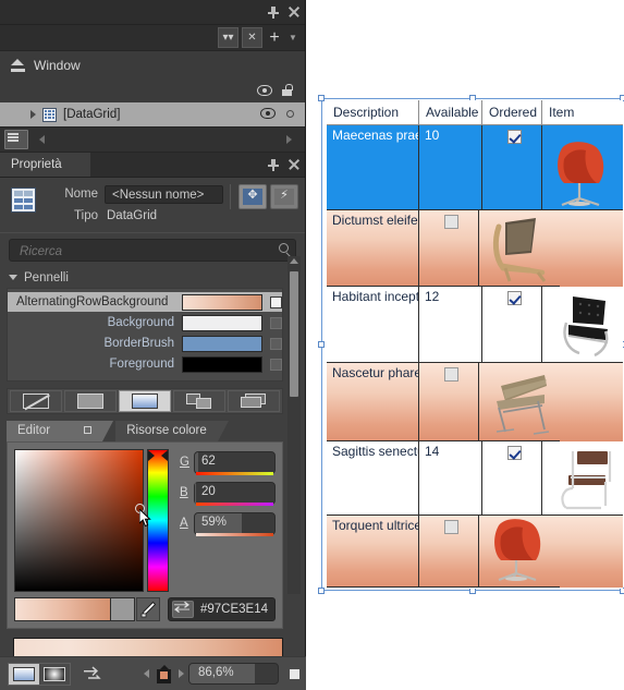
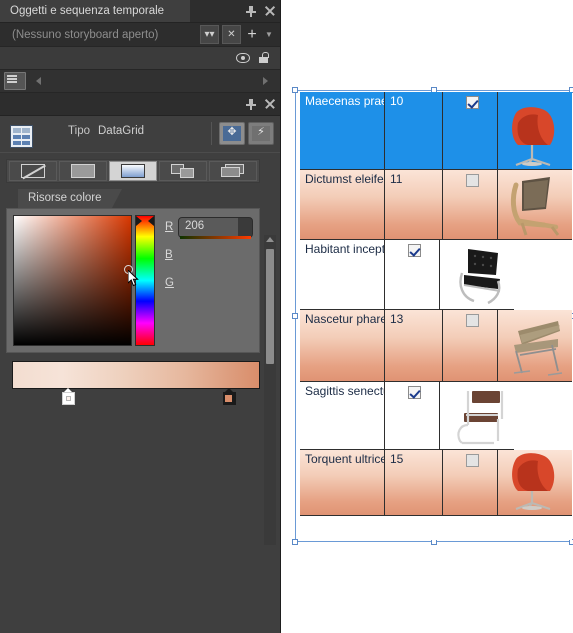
+ Oggetti e sequenza temporale
+ (Nessuno storyboard aperto)
  ▾▾
  ✕
  +
  ▼
- Window
- [DataGrid]
- Proprietà
- Nome
- <Nessun nome>
  Tipo
  DataGrid
  ✥
  ⚡
- Ricerca
- Pennelli
- AlternatingRowBackground
- Background
- BorderBrush
- Foreground
- Editor
  Risorse colore
+ R
+ 206
- G
+ B
- 62
- B
+ G
- 20
- A
- 59%
- #97CE3E14
- 86,6%
- Description
- Available
- Ordered
- Item
  Maecenas prae
  10
  Dictumst eleife
+ 11
  Habitant incept
- 12
  Nascetur phare
+ 13
  Sagittis senect
- 14
  Torquent ultrice
+ 15
